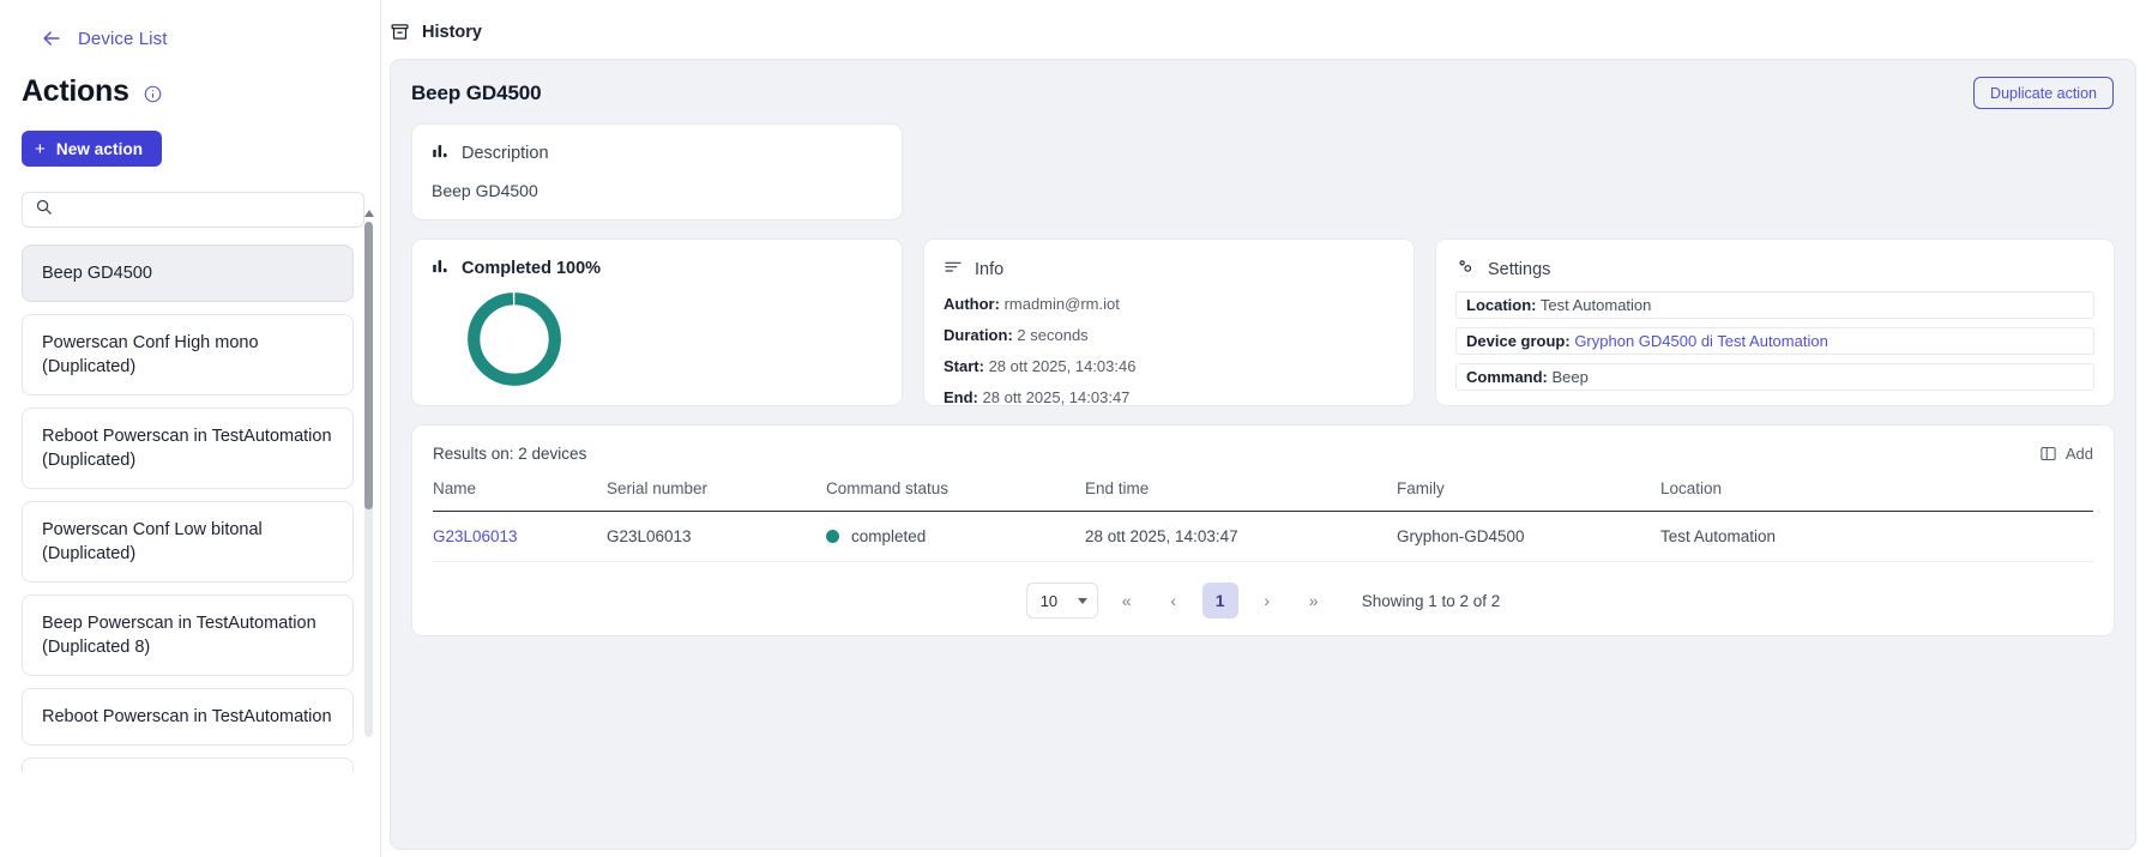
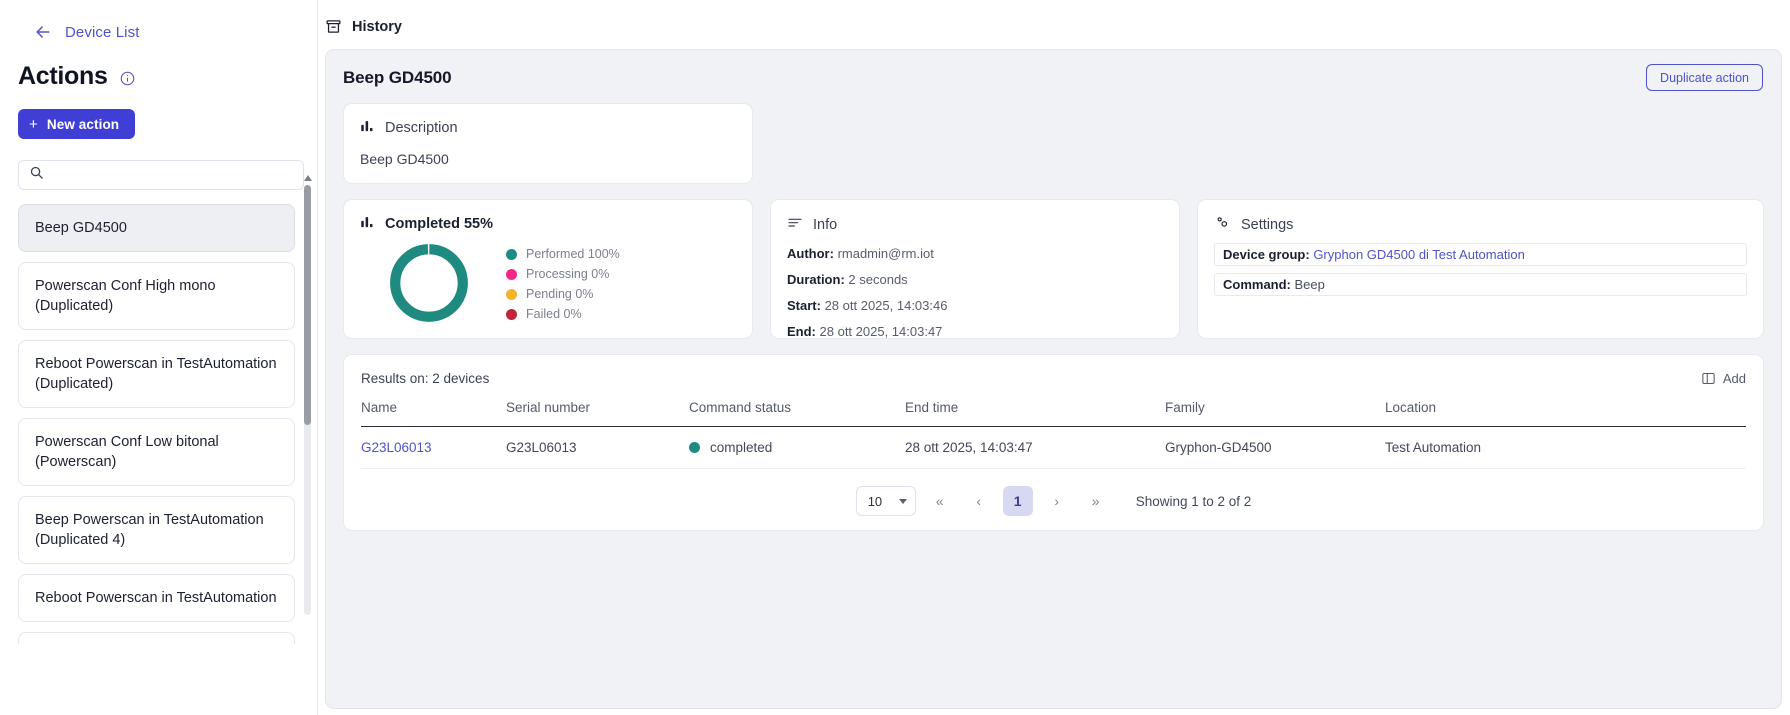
  Device List
  Actions
  +
  New action
  Beep GD4500
  Powerscan Conf High mono (Duplicated)
  Reboot Powerscan in TestAutomation (Duplicated)
- Powerscan Conf Low bitonal (Duplicated)
+ Powerscan Conf Low bitonal (Powerscan)
- Beep Powerscan in TestAutomation (Duplicated 8)
+ Beep Powerscan in TestAutomation (Duplicated 4)
  Reboot Powerscan in TestAutomation
  History
  Beep GD4500
  Duplicate action
  Description
  Beep GD4500
- Completed 100%
+ Completed 55%
+ Performed 100%
+ Processing 0%
+ Pending 0%
+ Failed 0%
  Info
  Author: rmadmin@rm.iot
  Duration: 2 seconds
  Start: 28 ott 2025, 14:03:46
  End: 28 ott 2025, 14:03:47
  Settings
- Location: Test Automation
  Device group: Gryphon GD4500 di Test Automation
  Command: Beep
  Results on: 2 devices
  Add
  Name	Serial number	Command status	End time	Family	Location
  G23L06013	G23L06013	completed	28 ott 2025, 14:03:47	Gryphon-GD4500	Test Automation
  10
  «
  ‹
  1
  ›
  »
  Showing 1 to 2 of 2
